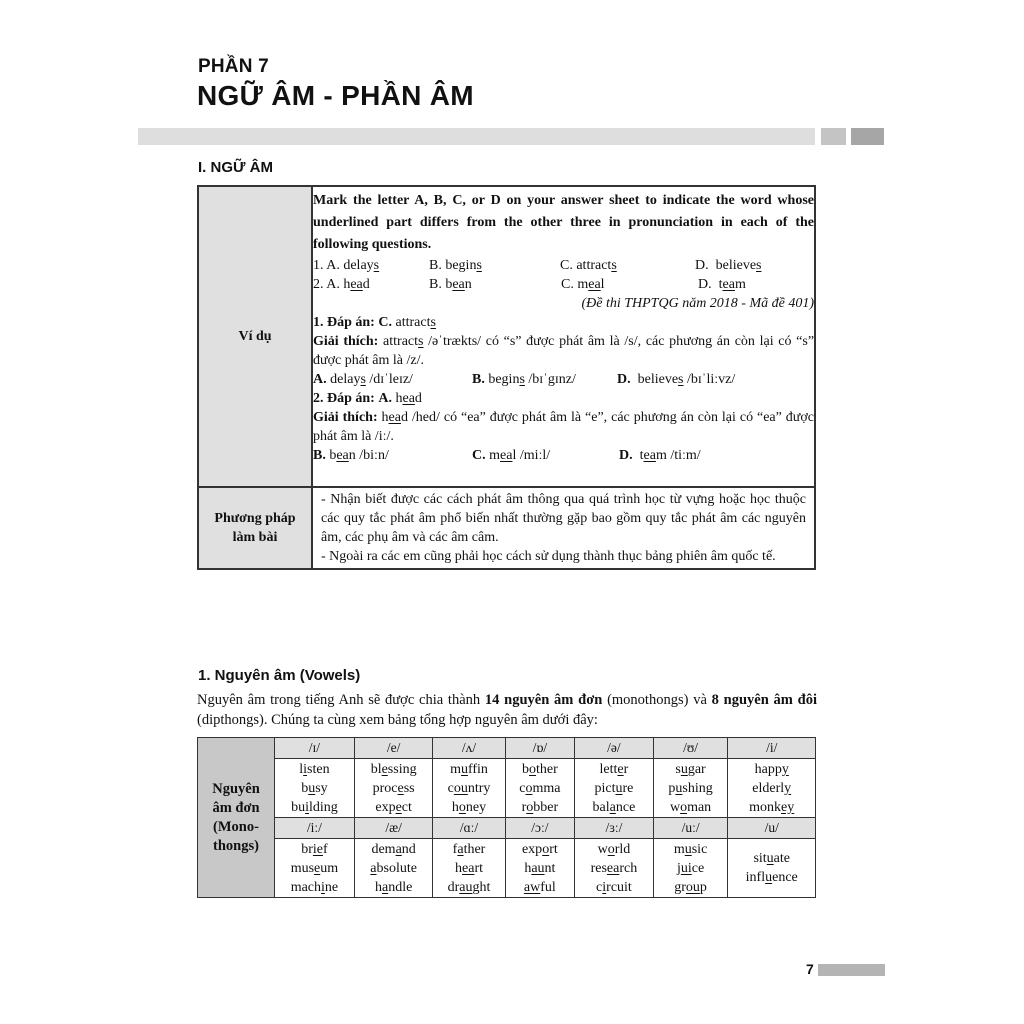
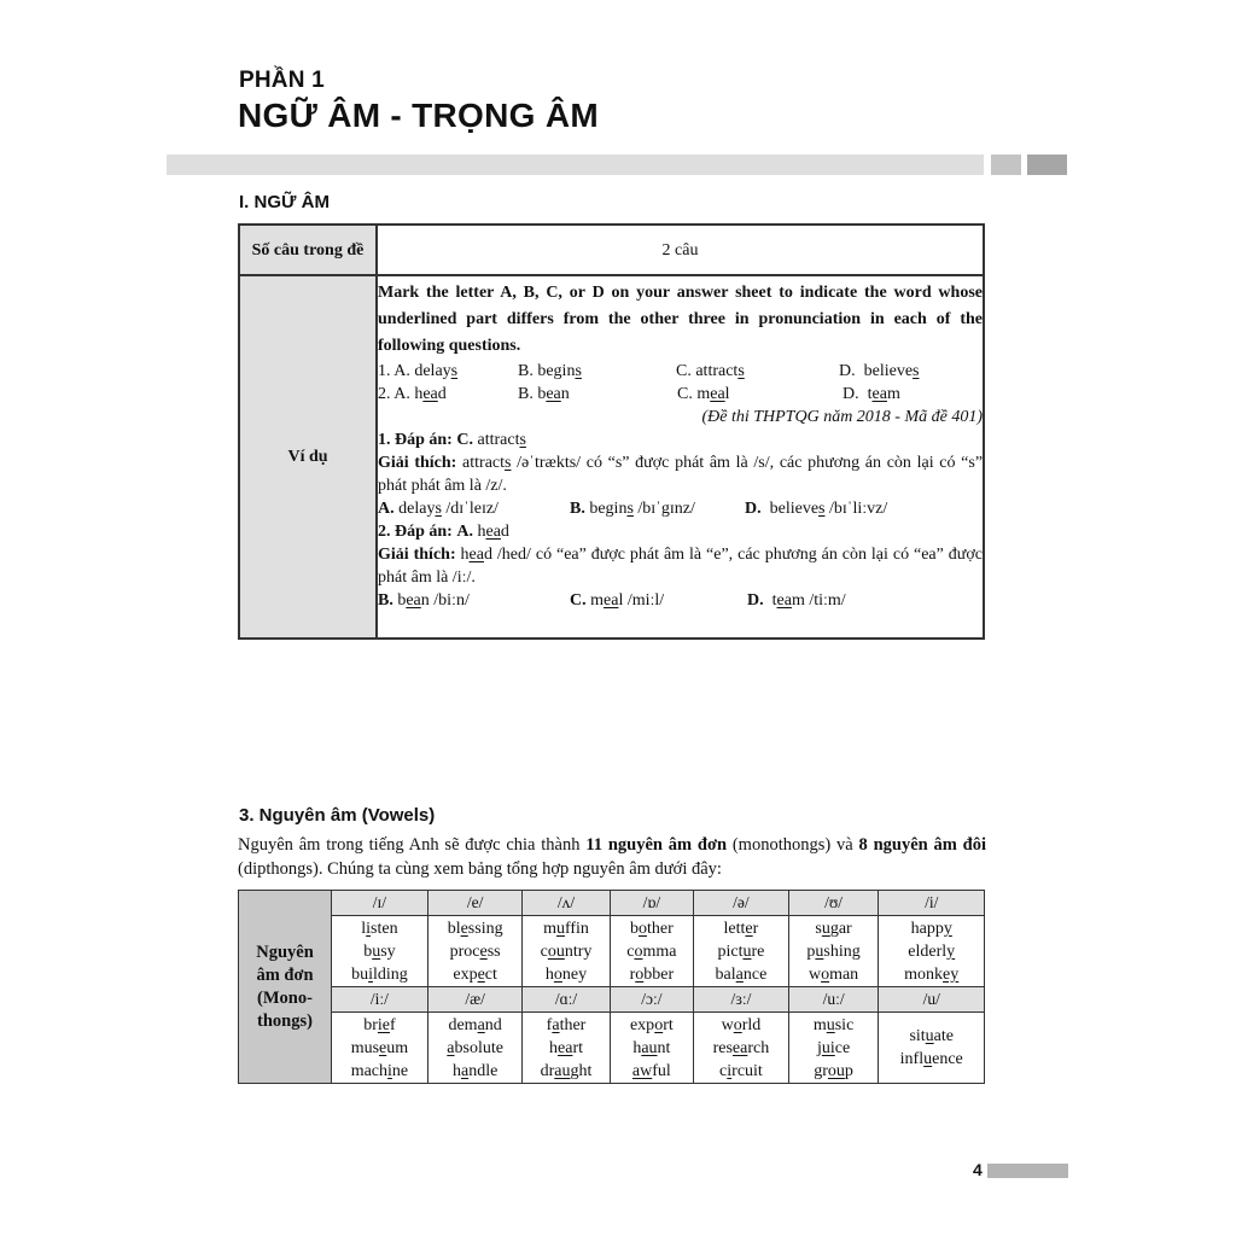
- PHẦN 7
+ PHẦN 1
- NGỮ ÂM - PHẦN ÂM
+ NGỮ ÂM - TRỌNG ÂM
  I. NGỮ ÂM
+ Số câu trong đề	2 câu
- Ví dụ	Mark the letter A, B, C, or D on your answer sheet to indicate the word whose underlined part differs from the other three in pronunciation in each of the following questions. 1. A. delays B. begins C. attracts D. believes 2. A. head B. bean C. meal D. team (Đề thi THPTQG năm 2018 - Mã đề 401) 1. Đáp án: C. attracts Giải thích: attracts /əˈtrækts/ có “s” được phát âm là /s/, các phương án còn lại có “s” được phát âm là /z/. A. delays /dɪˈleɪz/ B. begins /bɪˈgɪnz/ D. believes /bɪˈliːvz/ 2. Đáp án: A. head Giải thích: head /hed/ có “ea” được phát âm là “e”, các phương án còn lại có “ea” được phát âm là /iː/. B. bean /biːn/ C. meal /miːl/ D. team /tiːm/
+ Ví dụ	Mark the letter A, B, C, or D on your answer sheet to indicate the word whose underlined part differs from the other three in pronunciation in each of the following questions. 1. A. delays B. begins C. attracts D. believes 2. A. head B. bean C. meal D. team (Đề thi THPTQG năm 2018 - Mã đề 401) 1. Đáp án: C. attracts Giải thích: attracts /əˈtrækts/ có “s” được phát âm là /s/, các phương án còn lại có “s” phát phát âm là /z/. A. delays /dɪˈleɪz/ B. begins /bɪˈgɪnz/ D. believes /bɪˈliːvz/ 2. Đáp án: A. head Giải thích: head /hed/ có “ea” được phát âm là “e”, các phương án còn lại có “ea” được phát âm là /iː/. B. bean /biːn/ C. meal /miːl/ D. team /tiːm/
- Phương pháp làm bài	- Nhận biết được các cách phát âm thông qua quá trình học từ vựng hoặc học thuộc các quy tắc phát âm phổ biến nhất thường gặp bao gồm quy tắc phát âm các nguyên âm, các phụ âm và các âm câm. - Ngoài ra các em cũng phải học cách sử dụng thành thục bảng phiên âm quốc tế.
- 1. Nguyên âm (Vowels)
+ 3. Nguyên âm (Vowels)
- Nguyên âm trong tiếng Anh sẽ được chia thành 14 nguyên âm đơn (monothongs) và 8 nguyên âm đôi (dipthongs). Chúng ta cùng xem bảng tổng hợp nguyên âm dưới đây:
+ Nguyên âm trong tiếng Anh sẽ được chia thành 11 nguyên âm đơn (monothongs) và 8 nguyên âm đôi (dipthongs). Chúng ta cùng xem bảng tổng hợp nguyên âm dưới đây:
  Nguyênâm đơn(Mono-thongs)	/ɪ/	/e/	/ʌ/	/ɒ/	/ə/	/ʊ/	/i/
  listenbusybuilding	blessingprocessexpect	muffincountryhoney	bothercommarobber	letterpicturebalance	sugarpushingwoman	happyelderlymonkey
  /iː/	/æ/	/ɑː/	/ɔː/	/ɜː/	/uː/	/u/
  briefmuseummachine	demandabsolutehandle	fatherheartdraught	exporthauntawful	worldresearchcircuit	musicjuicegroup	situateinfluence
- 7
+ 4
